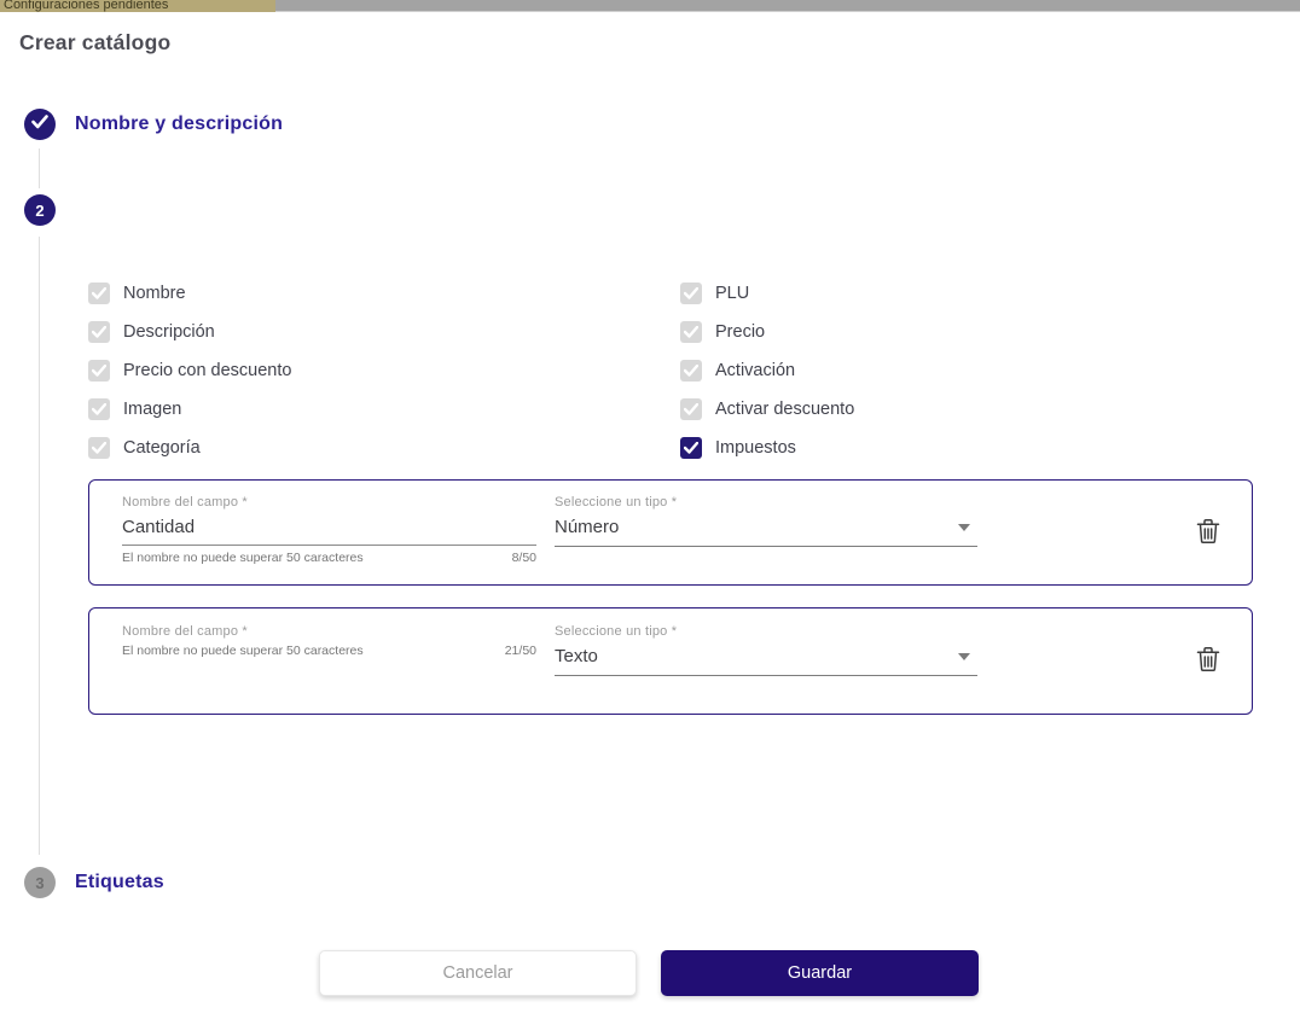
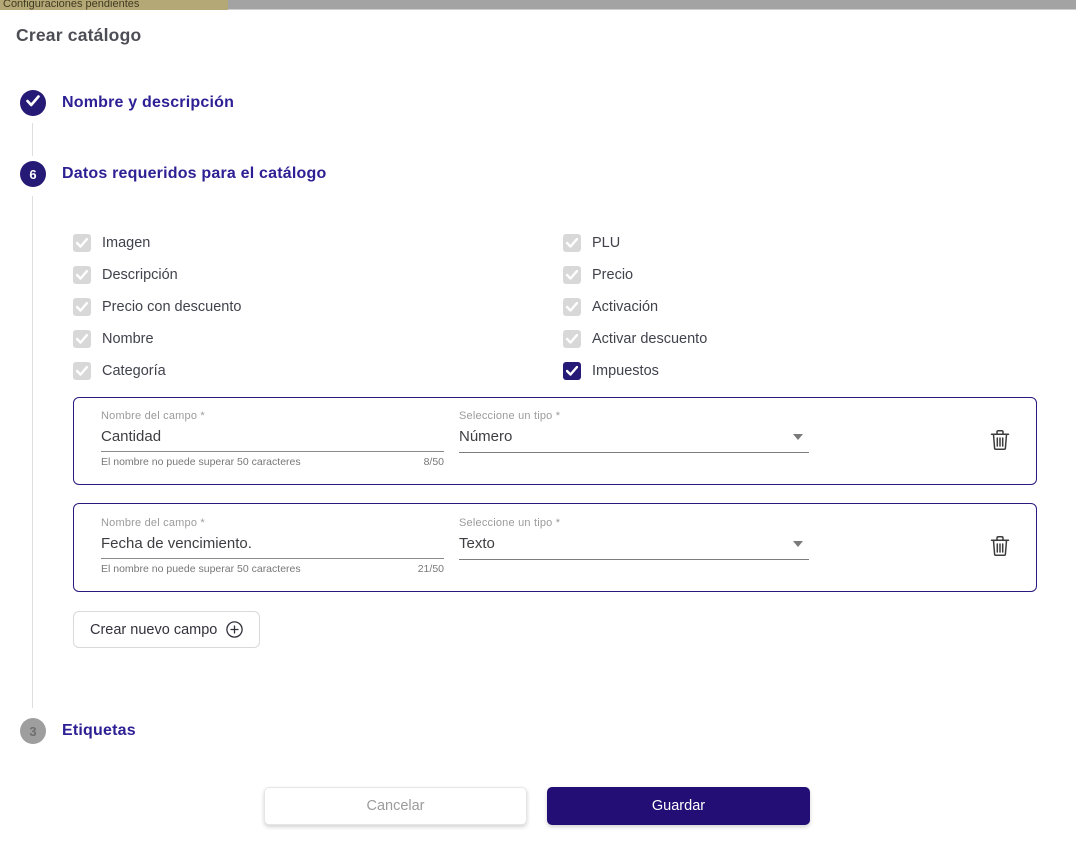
  Configuraciones pendientes
  Crear catálogo
  Nombre y descripción
- 2
+ 6
+ Datos requeridos para el catálogo
- Nombre
+ Imagen
  Descripción
  Precio con descuento
- Imagen
+ Nombre
  Categoría
  PLU
  Precio
  Activación
  Activar descuento
  Impuestos
  Nombre del campo *
  Cantidad
  El nombre no puede superar 50 caracteres
  8/50
  Seleccione un tipo *
  Número
  Nombre del campo *
+ Fecha de vencimiento.
  El nombre no puede superar 50 caracteres
  21/50
  Seleccione un tipo *
  Texto
+ Crear nuevo campo
  3
  Etiquetas
  Cancelar
  Guardar
